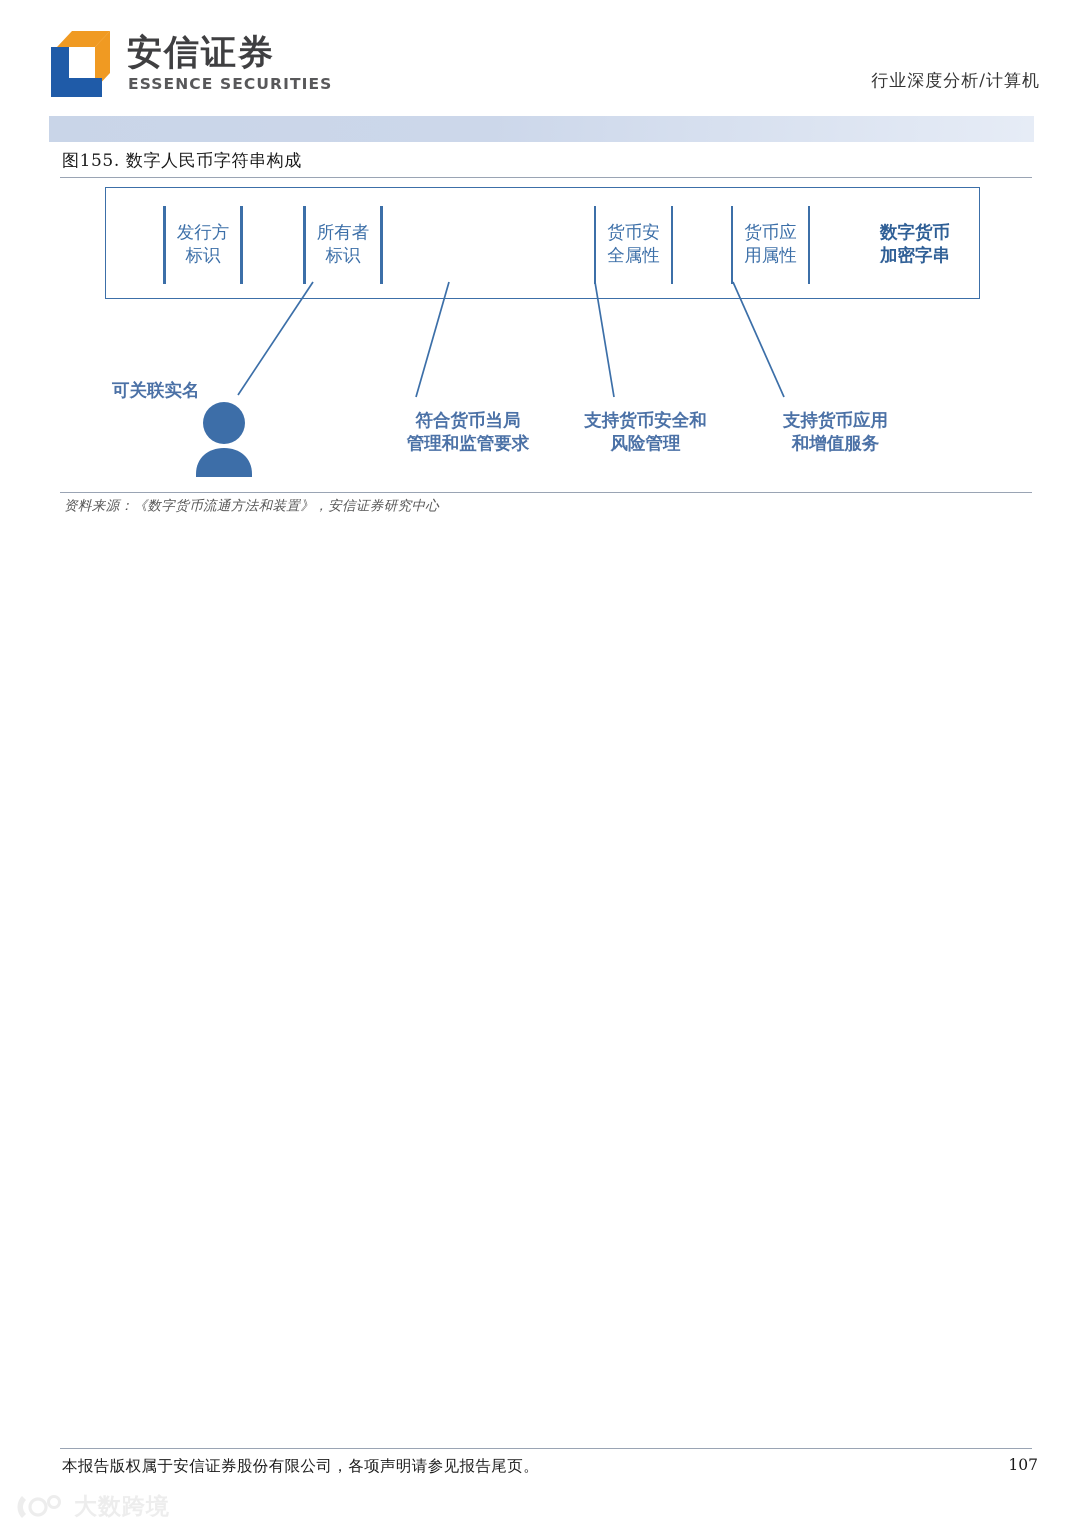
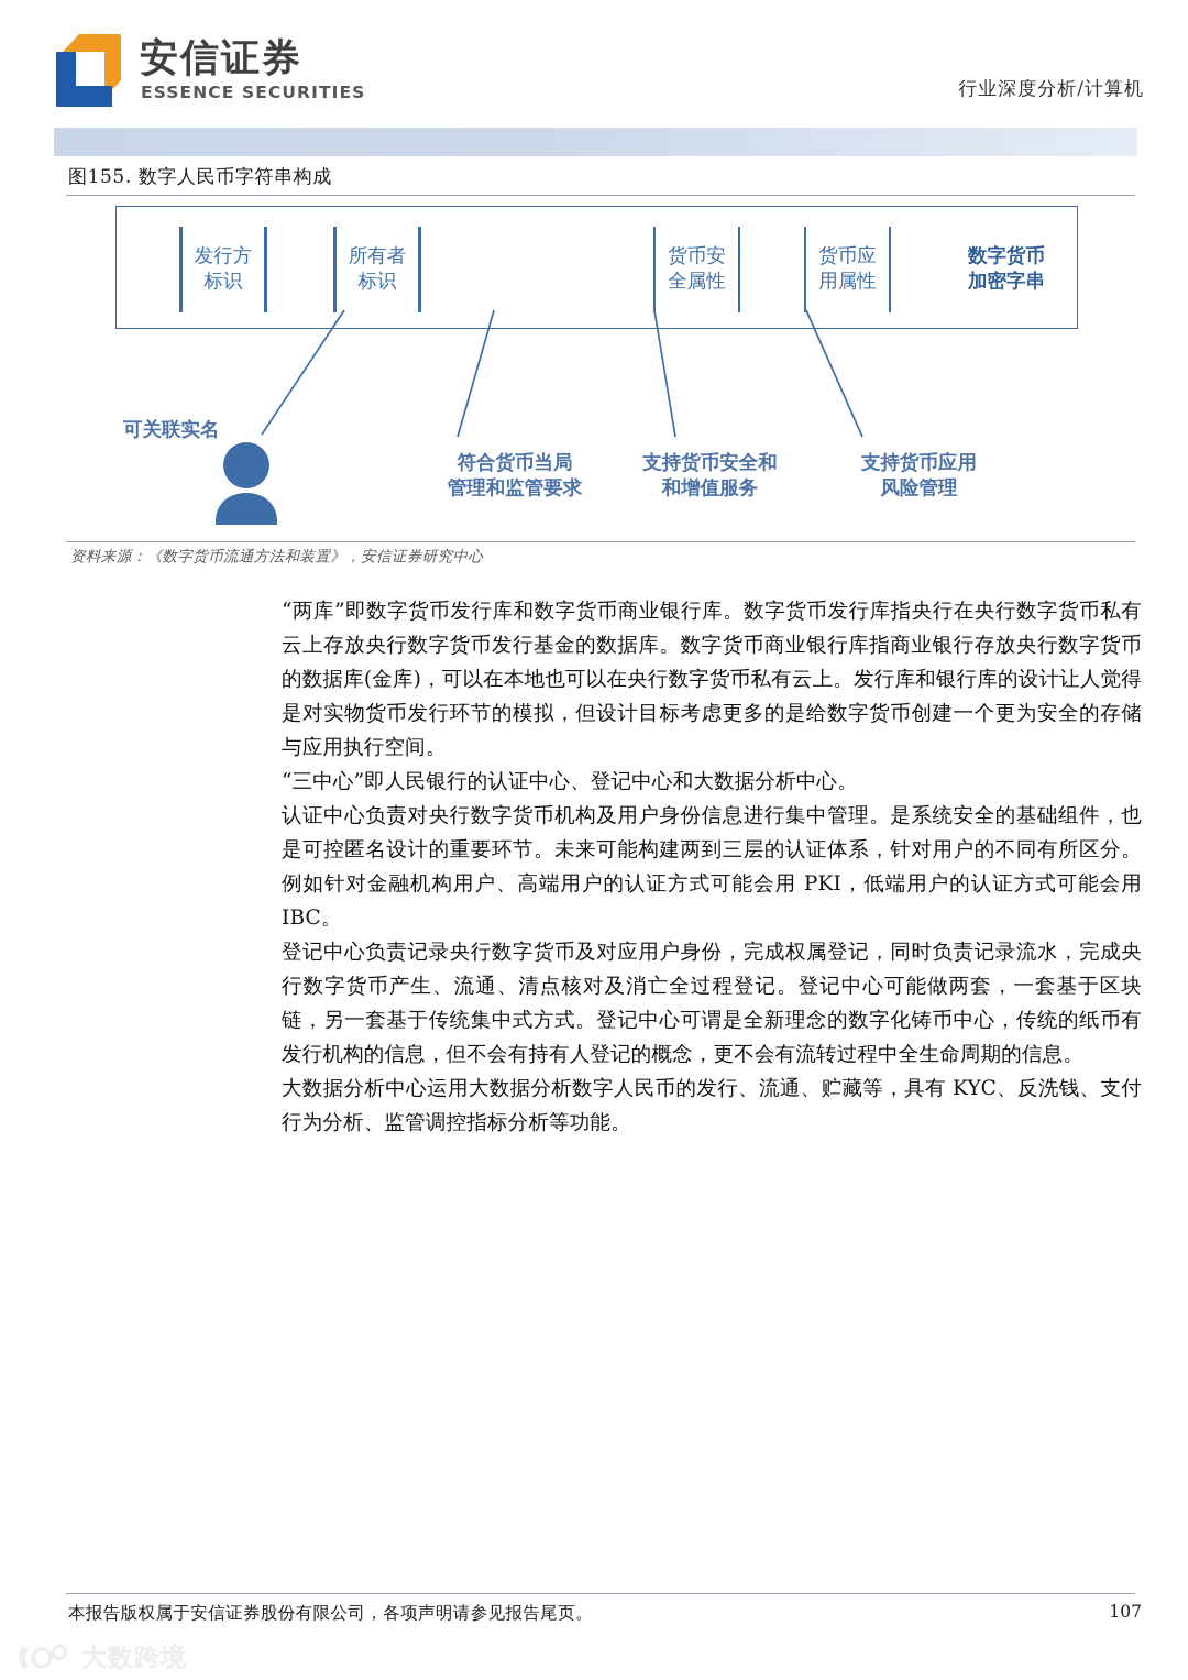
  安信证券
  ESSENCE SECURITIES
  行业深度分析/计算机
  图155. 数字人民币字符串构成
  发行方
  标识
  所有者
  标识
  货币安
  全属性
  货币应
  用属性
  数字货币
  加密字串
  可关联实名
  符合货币当局
  管理和监管要求
  支持货币安全和
- 风险管理
+ 和增值服务
  支持货币应用
- 和增值服务
+ 风险管理
  资料来源：《数字货币流通方法和装置》，安信证券研究中心
+ “两库”即数字货币发行库和数字货币商业银行库。数字货币发行库指央行在央行数字货币私有云上存放央行数字货币发行基金的数据库。数字货币商业银行库指商业银行存放央行数字货币的数据库(金库)，可以在本地也可以在央行数字货币私有云上。发行库和银行库的设计让人觉得是对实物货币发行环节的模拟，但设计目标考虑更多的是给数字货币创建一个更为安全的存储与应用执行空间。
+ “三中心”即人民银行的认证中心、登记中心和大数据分析中心。
+ 认证中心负责对央行数字货币机构及用户身份信息进行集中管理。是系统安全的基础组件，也是可控匿名设计的重要环节。未来可能构建两到三层的认证体系，针对用户的不同有所区分。例如针对金融机构用户、高端用户的认证方式可能会用 PKI，低端用户的认证方式可能会用 IBC。
+ 登记中心负责记录央行数字货币及对应用户身份，完成权属登记，同时负责记录流水，完成央行数字货币产生、流通、清点核对及消亡全过程登记。登记中心可能做两套，一套基于区块链，另一套基于传统集中式方式。登记中心可谓是全新理念的数字化铸币中心，传统的纸币有发行机构的信息，但不会有持有人登记的概念，更不会有流转过程中全生命周期的信息。
+ 大数据分析中心运用大数据分析数字人民币的发行、流通、贮藏等，具有 KYC、反洗钱、支付行为分析、监管调控指标分析等功能。
  本报告版权属于安信证券股份有限公司，各项声明请参见报告尾页。
  107
